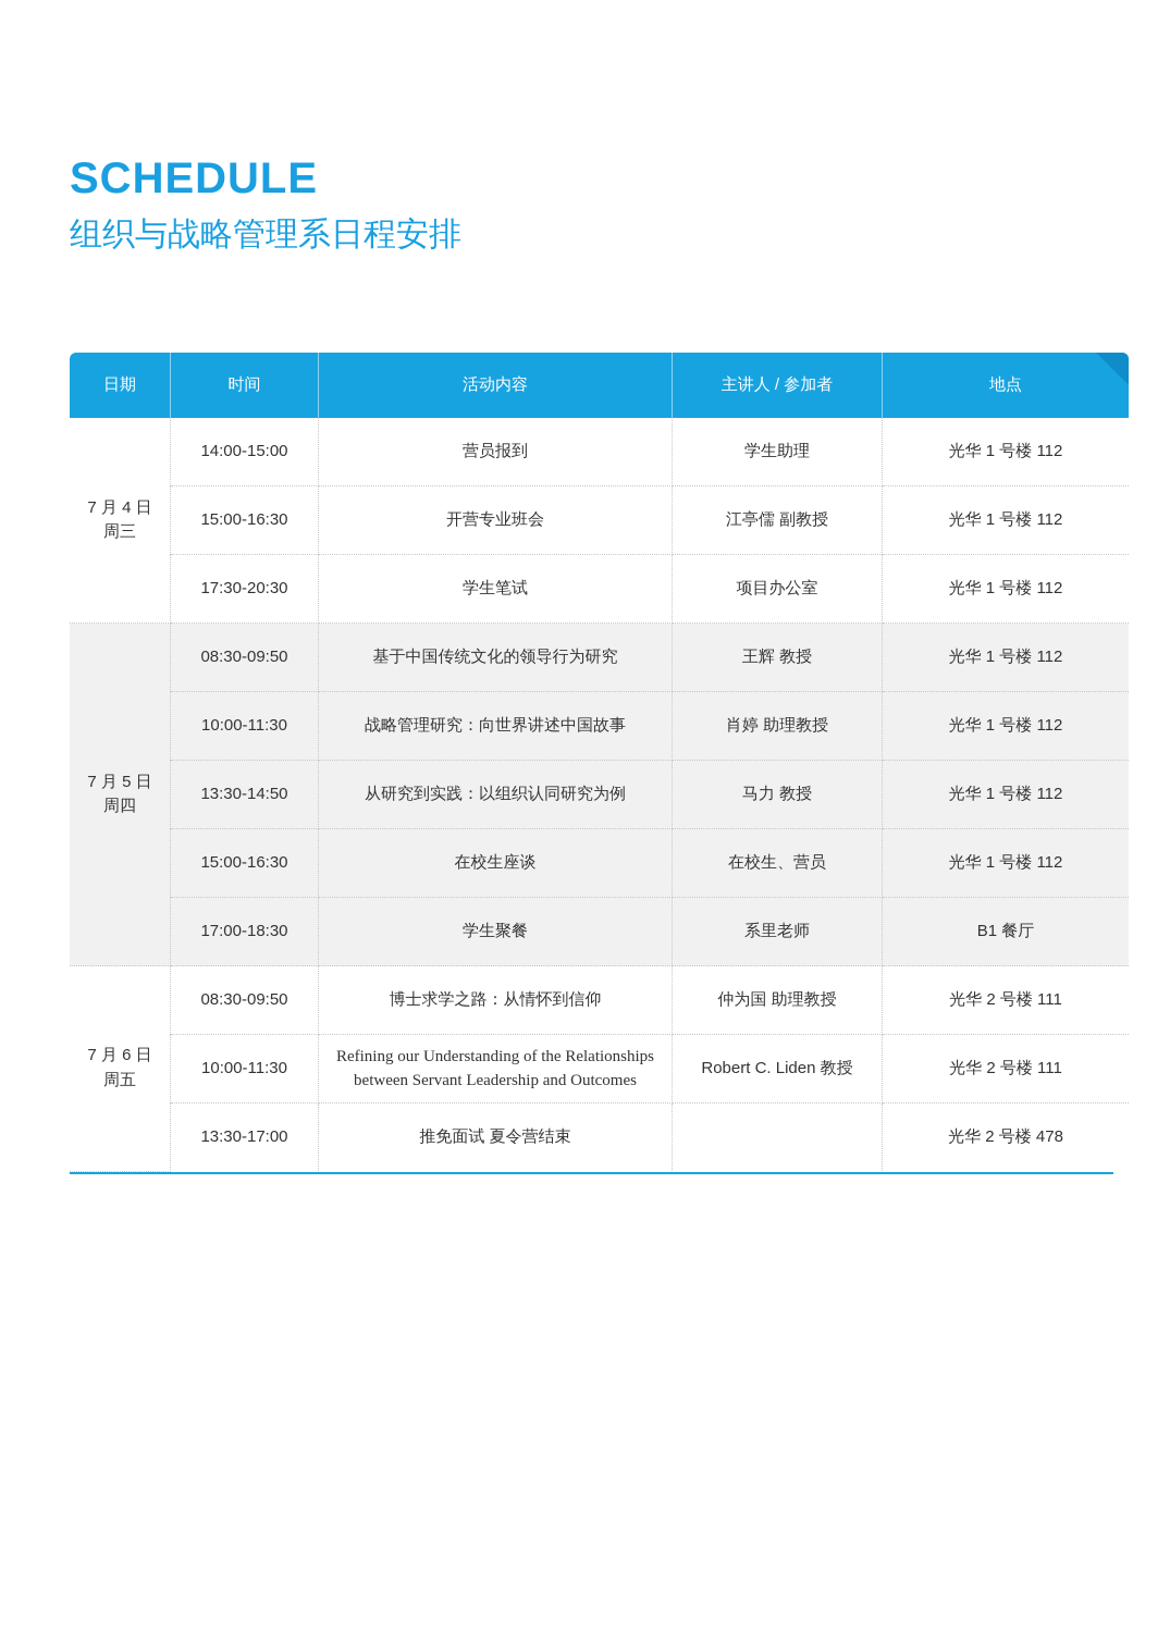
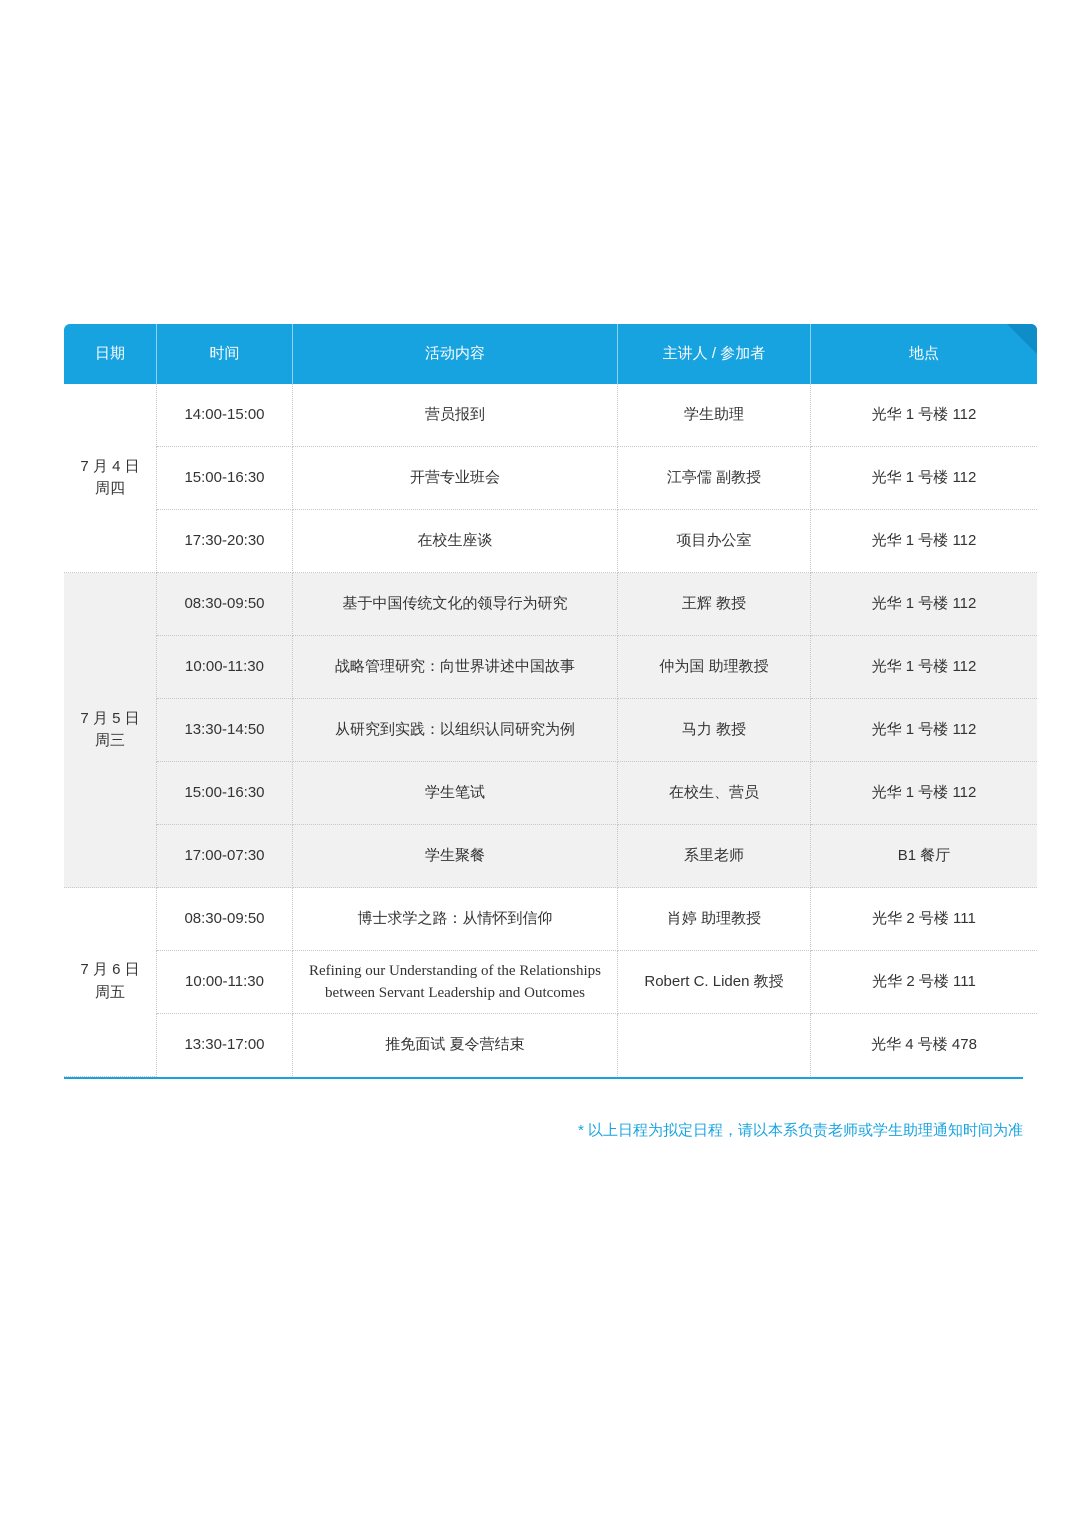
- SCHEDULE
- 组织与战略管理系日程安排
  日期	时间	活动内容	主讲人 / 参加者	地点
- 7 月 4 日 周三	14:00-15:00	营员报到	学生助理	光华 1 号楼 112
+ 7 月 4 日 周四	14:00-15:00	营员报到	学生助理	光华 1 号楼 112
  15:00-16:30	开营专业班会	江亭儒 副教授	光华 1 号楼 112
- 17:30-20:30	学生笔试	项目办公室	光华 1 号楼 112
+ 17:30-20:30	在校生座谈	项目办公室	光华 1 号楼 112
- 7 月 5 日 周四	08:30-09:50	基于中国传统文化的领导行为研究	王辉 教授	光华 1 号楼 112
+ 7 月 5 日 周三	08:30-09:50	基于中国传统文化的领导行为研究	王辉 教授	光华 1 号楼 112
- 10:00-11:30	战略管理研究：向世界讲述中国故事	肖婷 助理教授	光华 1 号楼 112
+ 10:00-11:30	战略管理研究：向世界讲述中国故事	仲为国 助理教授	光华 1 号楼 112
  13:30-14:50	从研究到实践：以组织认同研究为例	马力 教授	光华 1 号楼 112
- 15:00-16:30	在校生座谈	在校生、营员	光华 1 号楼 112
+ 15:00-16:30	学生笔试	在校生、营员	光华 1 号楼 112
- 17:00-18:30	学生聚餐	系里老师	B1 餐厅
+ 17:00-07:30	学生聚餐	系里老师	B1 餐厅
- 7 月 6 日 周五	08:30-09:50	博士求学之路：从情怀到信仰	仲为国 助理教授	光华 2 号楼 111
+ 7 月 6 日 周五	08:30-09:50	博士求学之路：从情怀到信仰	肖婷 助理教授	光华 2 号楼 111
  10:00-11:30	Refining our Understanding of the Relationships between Servant Leadership and Outcomes	Robert C. Liden 教授	光华 2 号楼 111
- 13:30-17:00	推免面试 夏令营结束		光华 2 号楼 478
+ 13:30-17:00	推免面试 夏令营结束		光华 4 号楼 478
+ * 以上日程为拟定日程，请以本系负责老师或学生助理通知时间为准
